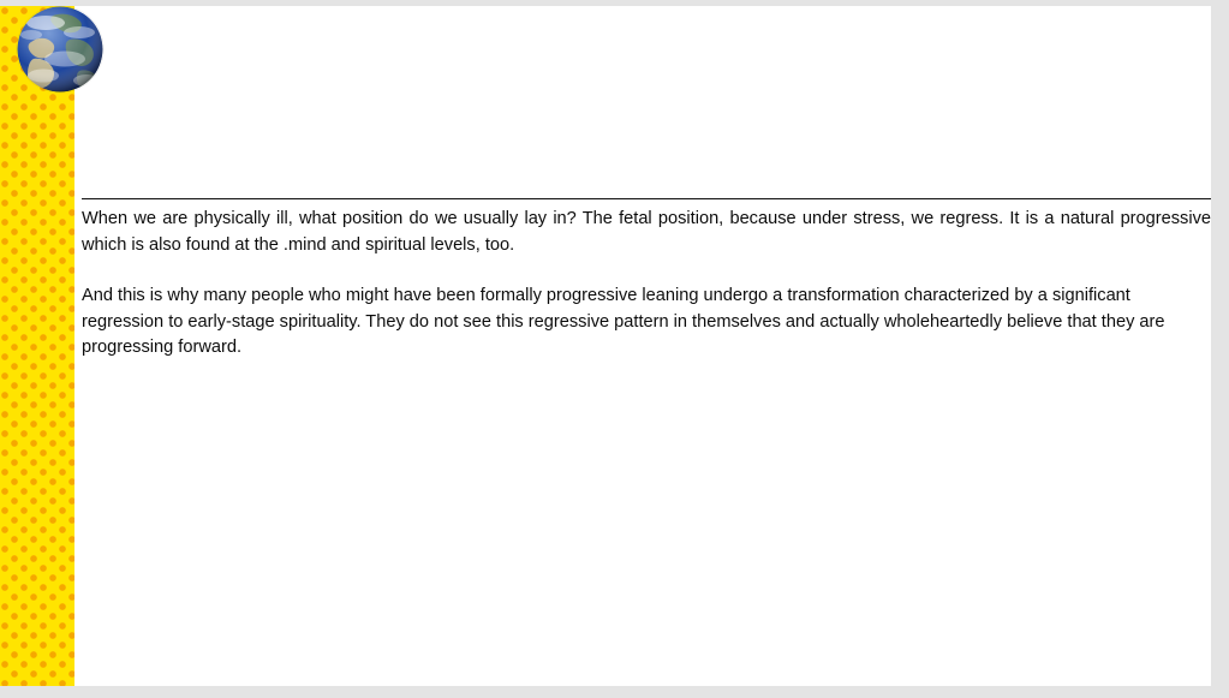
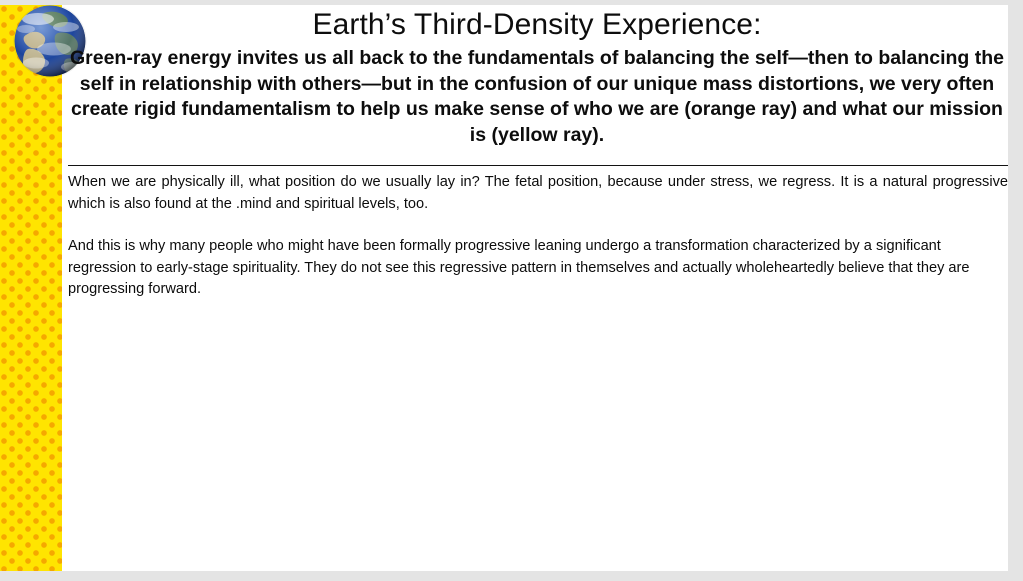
+ Earth’s Third-Density Experience:
+ Green-ray energy invites us all back to the fundamentals of balancing the self—then to balancing the self in relationship with others—but in the confusion of our unique mass distortions, we very often create rigid fundamentalism to help us make sense of who we are (orange ray) and what our mission is (yellow ray).
  When we are physically ill, what position do we usually lay in? The fetal position, because under stress, we regress. It is a natural progressive which is also found at the .mind and spiritual levels, too.
  And this is why many people who might have been formally progressive leaning undergo a transformation characterized by a significant regression to early-stage spirituality. They do not see this regressive pattern in themselves and actually wholeheartedly believe that they are progressing forward.
